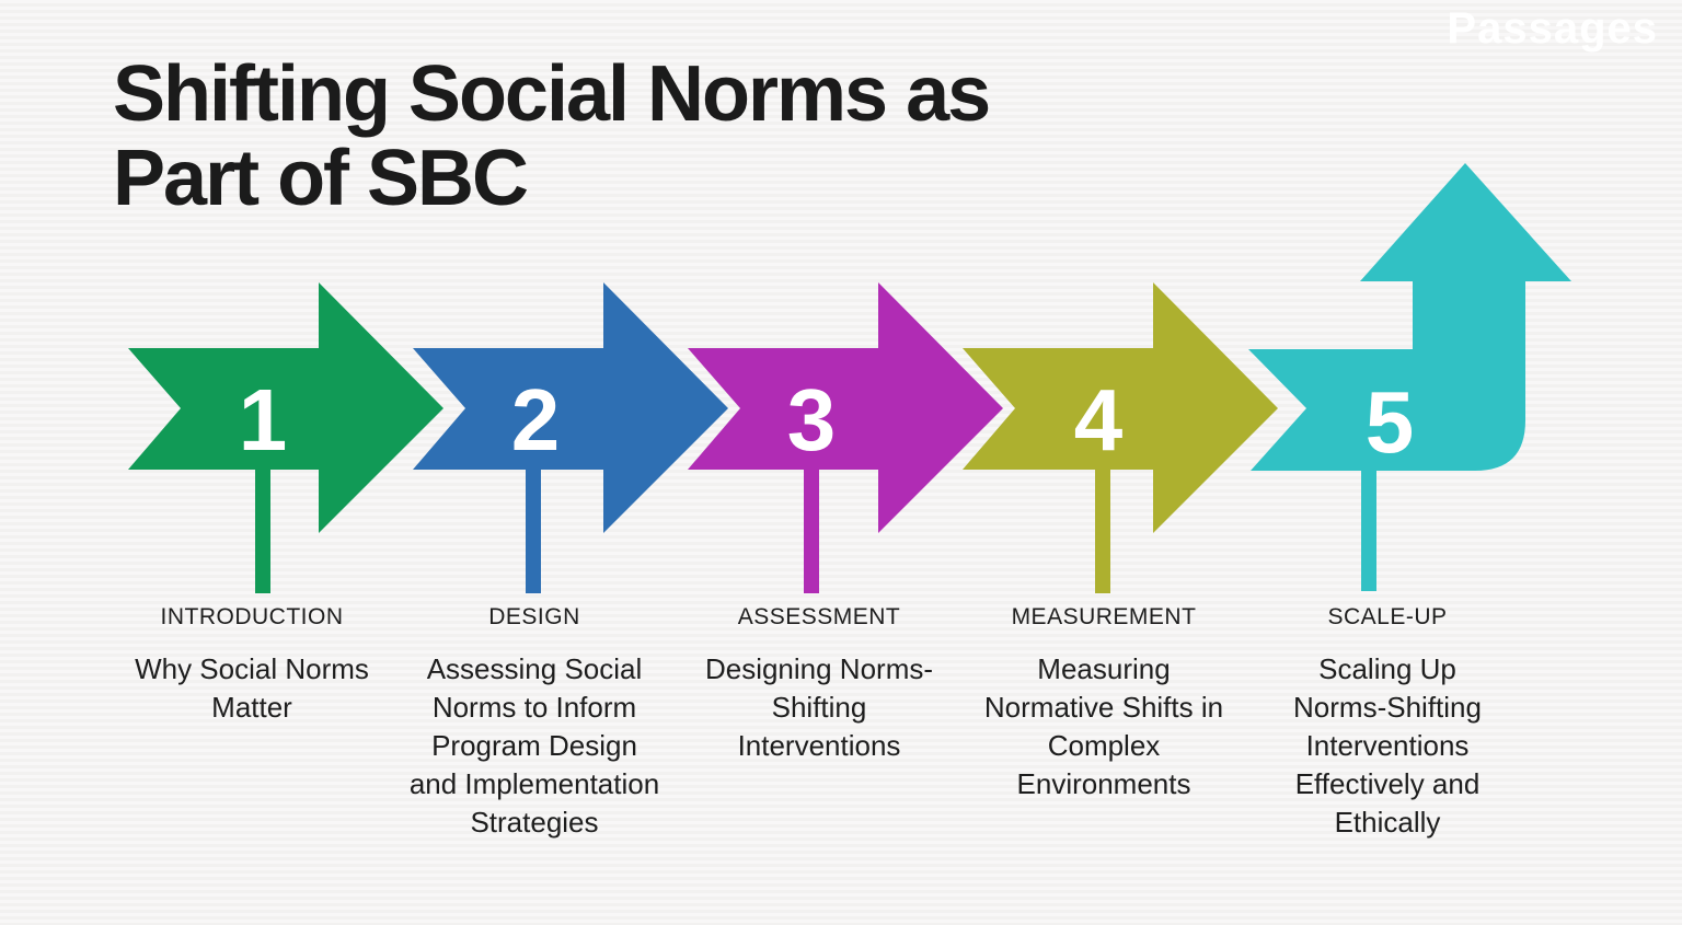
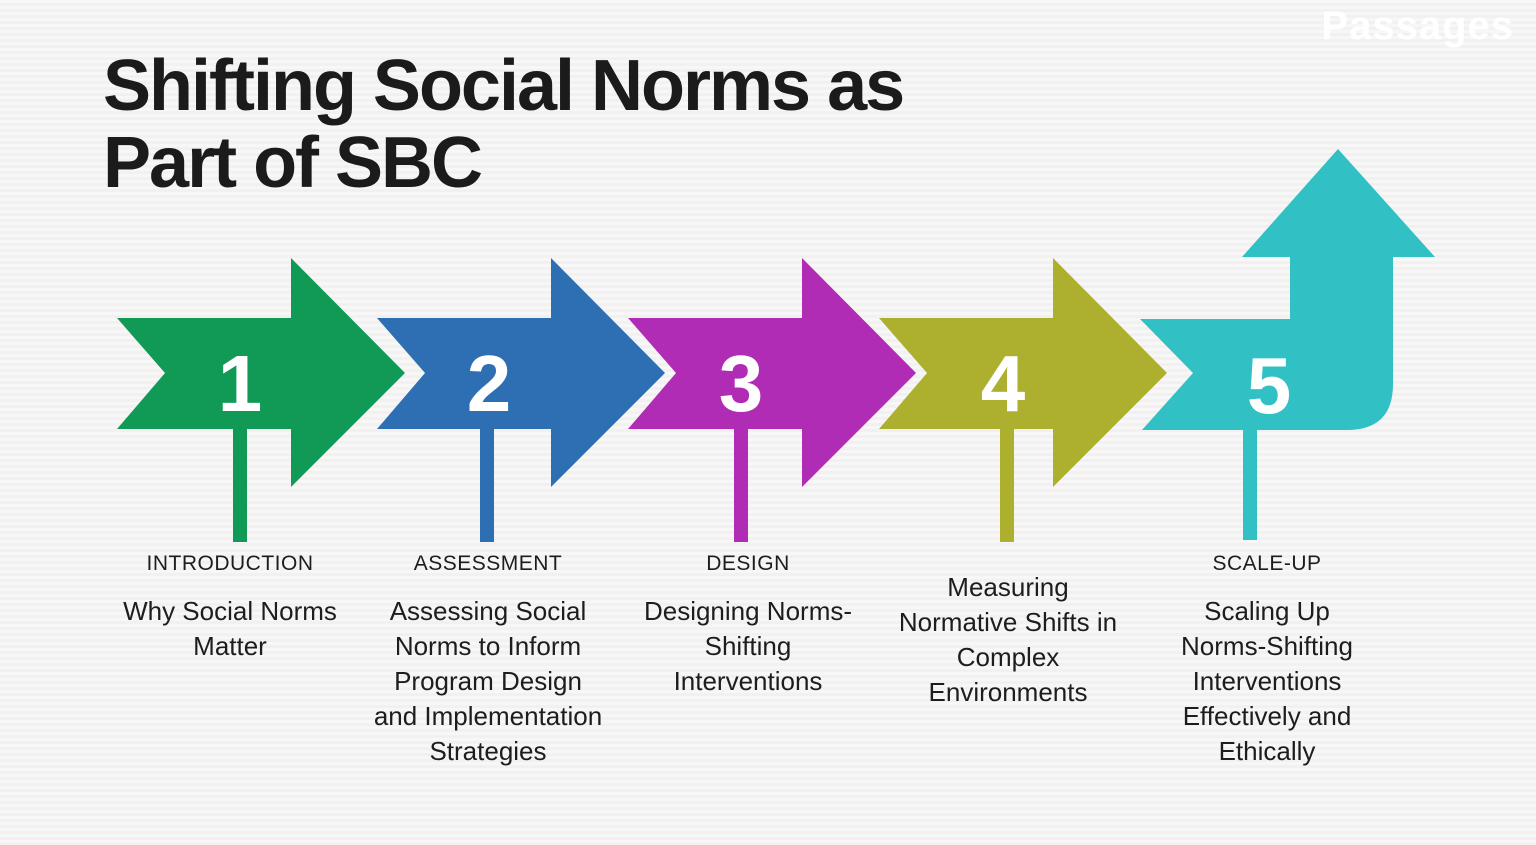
  Shifting Social Norms as
  Part of SBC
  1
  2
  3
  4
  5
  INTRODUCTION
  Why Social Norms
  Matter
- DESIGN
+ ASSESSMENT
  Assessing Social
  Norms to Inform
  Program Design
  and Implementation
  Strategies
- ASSESSMENT
+ DESIGN
  Designing Norms-
  Shifting
  Interventions
- MEASUREMENT
  Measuring
  Normative Shifts in
  Complex
  Environments
  SCALE-UP
  Scaling Up
  Norms-Shifting
  Interventions
  Effectively and
  Ethically
